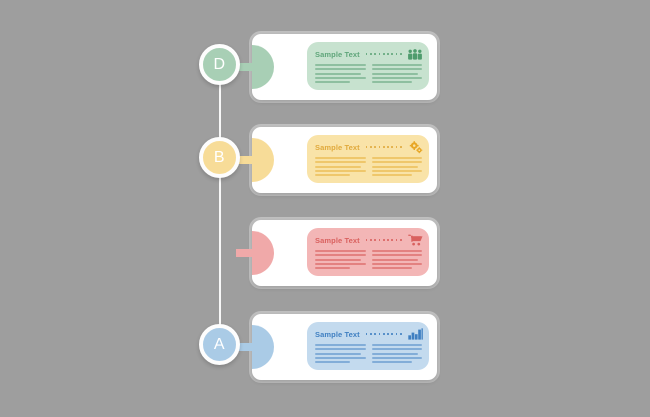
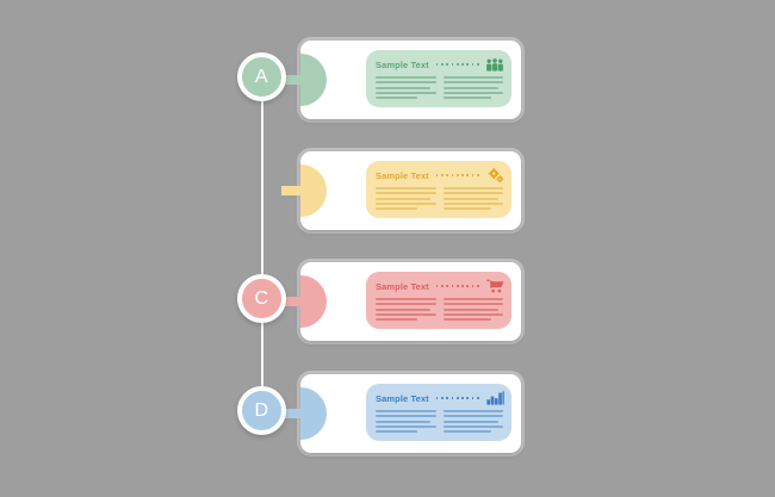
- D
+ A
  Sample Text
- B
  Sample Text
+ C
  Sample Text
- A
+ D
  Sample Text
